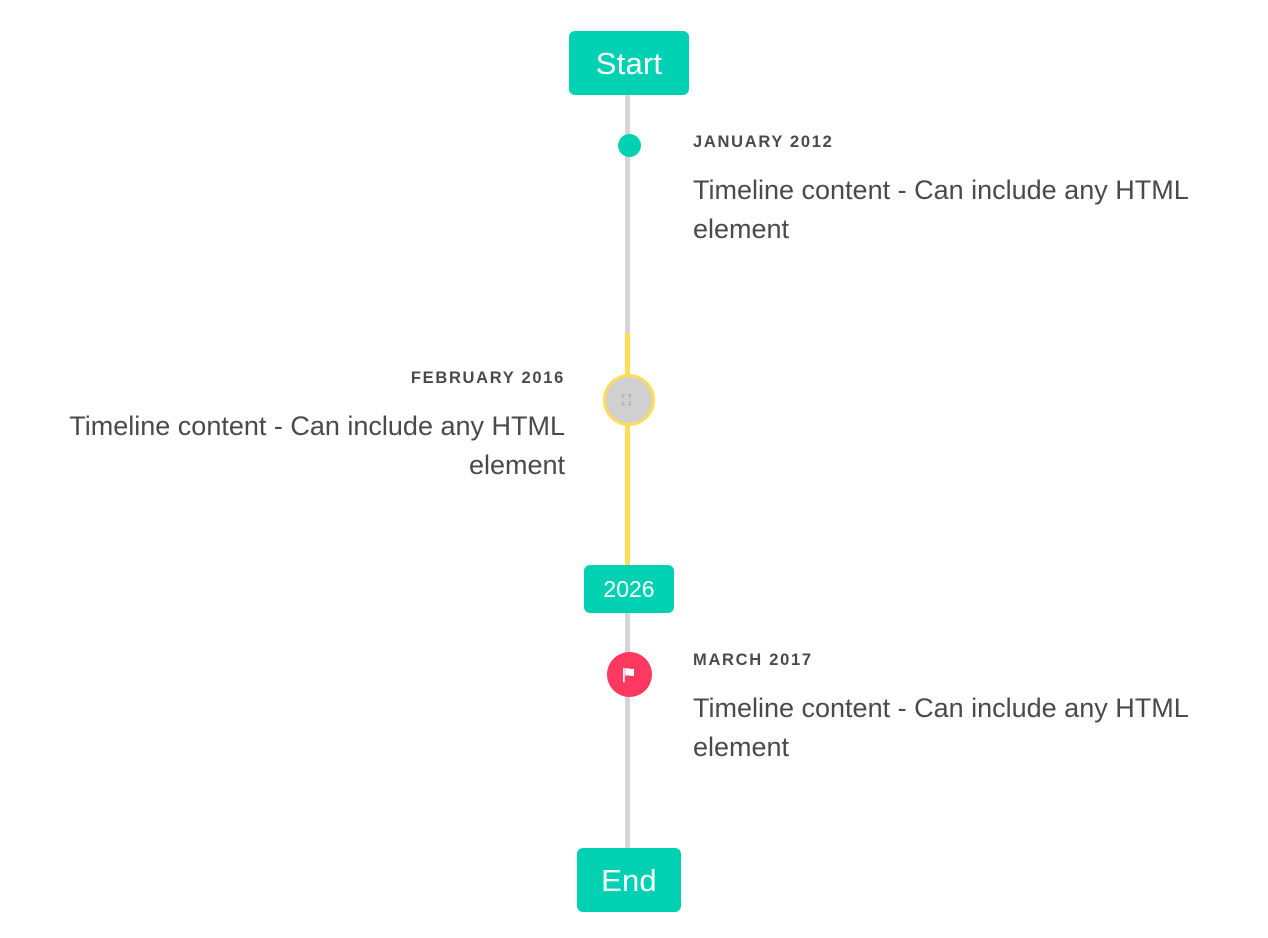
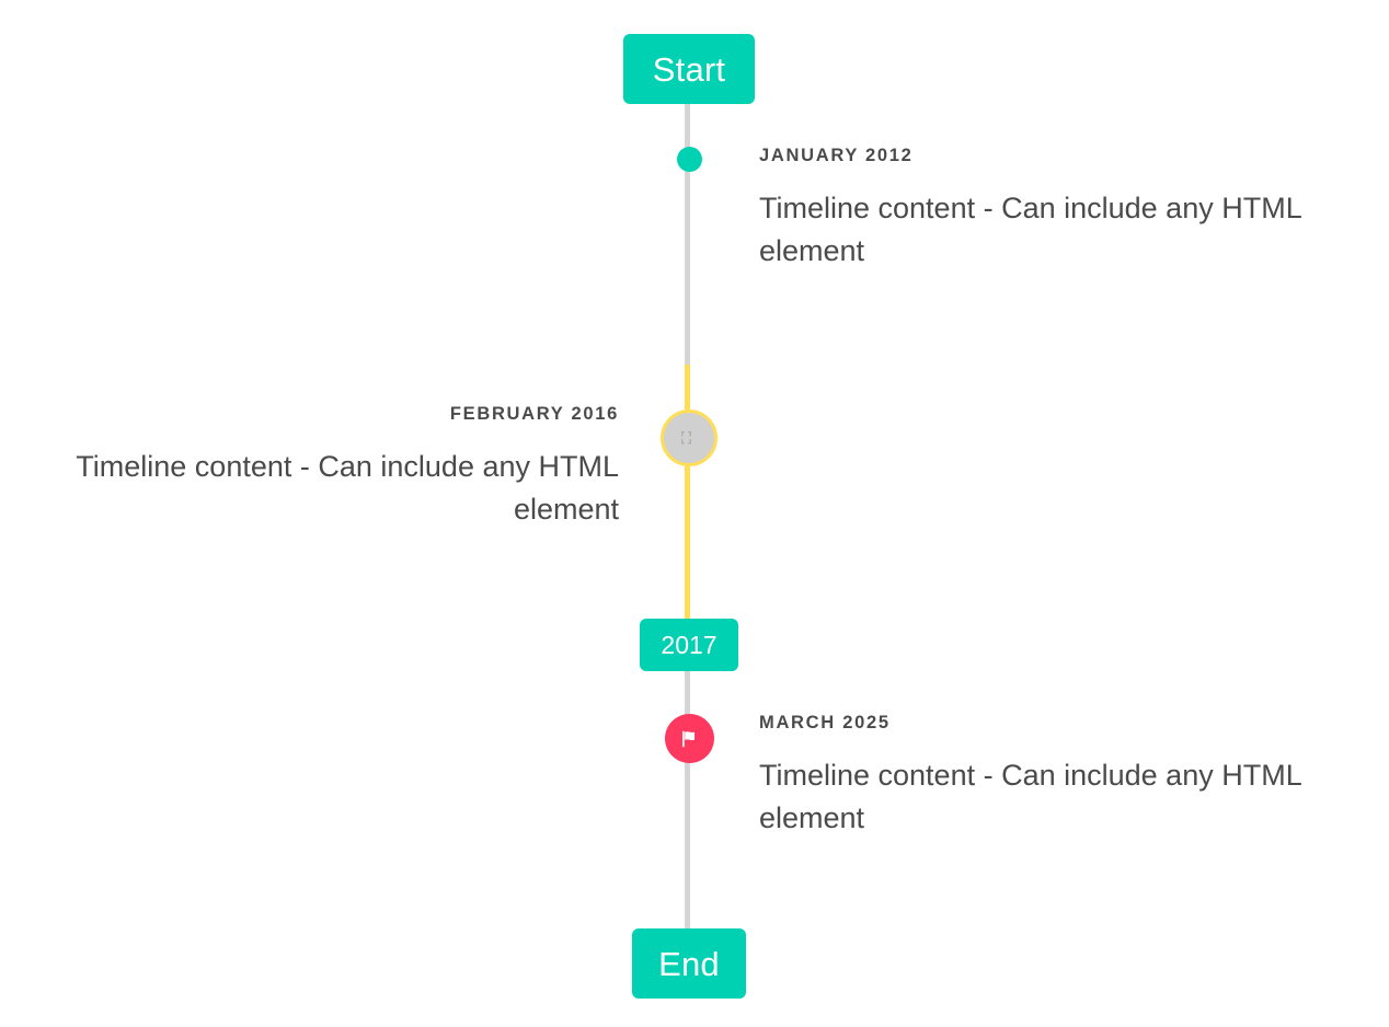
  Start
  JANUARY 2012
  Timeline content - Can include any HTML element
  FEBRUARY 2016
  Timeline content - Can include any HTML element
- 2026
+ 2017
- MARCH 2017
+ MARCH 2025
  Timeline content - Can include any HTML element
  End
